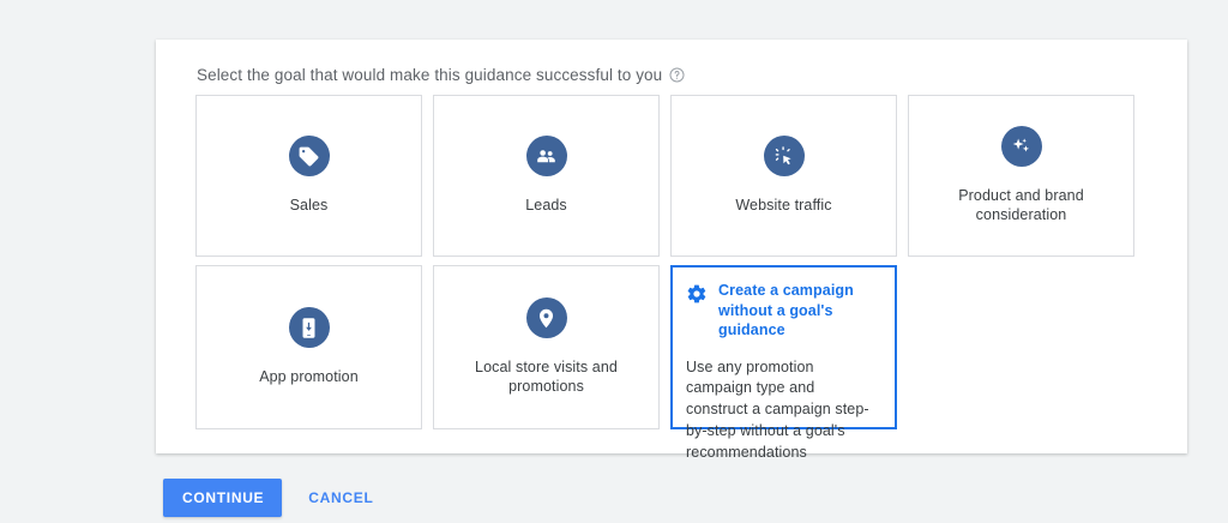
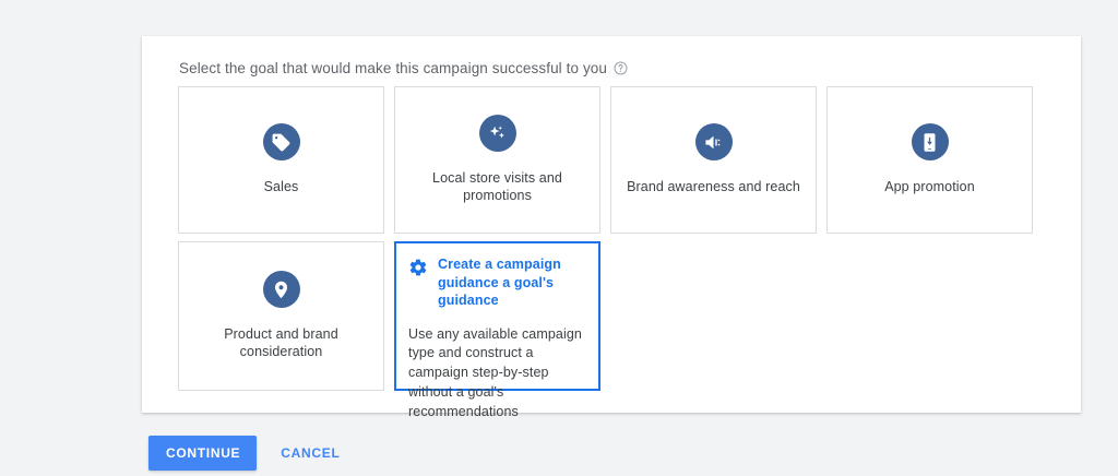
- Select the goal that would make this guidance successful to you
+ Select the goal that would make this campaign successful to you
  Sales
- Leads
- Website traffic
- Product and brand consideration
+ Local store visits and promotions
+ Brand awareness and reach
  App promotion
- Local store visits and promotions
+ Product and brand consideration
- Create a campaign without a goal's guidance
+ Create a campaign guidance a goal's guidance
- Use any promotion campaign type and construct a campaign step-by-step without a goal's recommendations
+ Use any available campaign type and construct a campaign step-by-step without a goal's recommendations
  CONTINUE
  CANCEL
